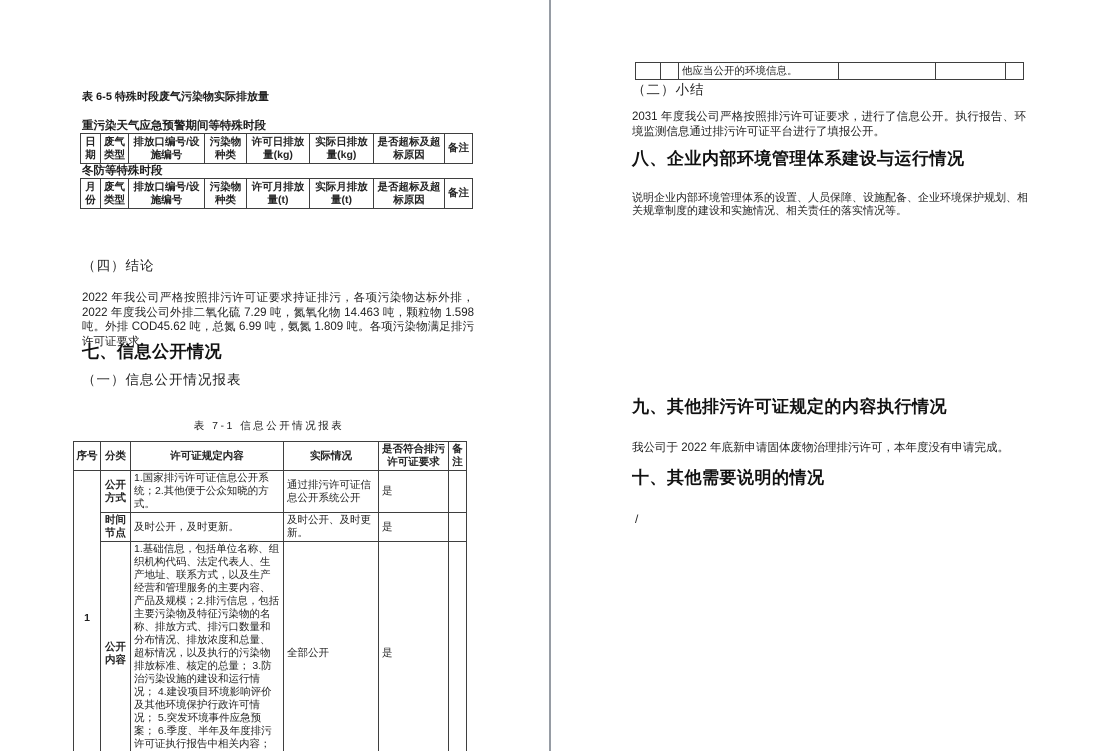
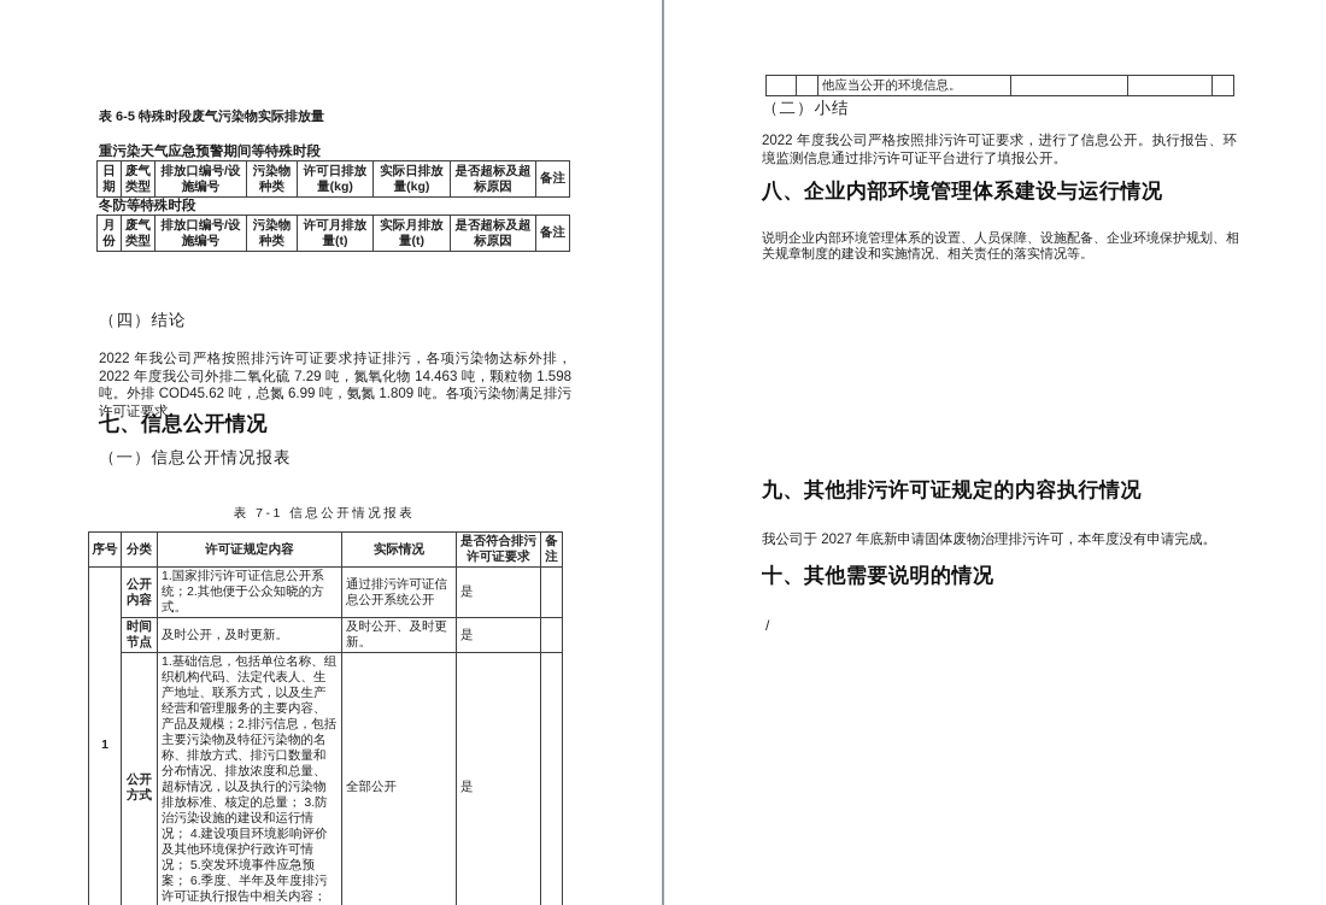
  表 6-5 特殊时段废气污染物实际排放量
  重污染天气应急预警期间等特殊时段
  日期	废气类型	排放口编号/设施编号	污染物种类	许可日排放量(kg)	实际日排放量(kg)	是否超标及超标原因	备注
  冬防等特殊时段
  月份	废气类型	排放口编号/设施编号	污染物种类	许可月排放量(t)	实际月排放量(t)	是否超标及超标原因	备注
  （四）结论
  2022 年我公司严格按照排污许可证要求持证排污，各项污染物达标外排，2022 年度我公司外排二氧化硫 7.29 吨，氮氧化物 14.463 吨，颗粒物 1.598 吨。外排 COD45.62 吨，总氮 6.99 吨，氨氮 1.809 吨。各项污染物满足排污许可证要求。
  七、信息公开情况
  （一）信息公开情况报表
  表 7-1 信息公开情况报表
  序号	分类	许可证规定内容	实际情况	是否符合排污许可证要求	备注
- 1	公开方式	1.国家排污许可证信息公开系统；2.其他便于公众知晓的方式。	通过排污许可证信息公开系统公开	是
+ 1	公开内容	1.国家排污许可证信息公开系统；2.其他便于公众知晓的方式。	通过排污许可证信息公开系统公开	是
  时间节点	及时公开，及时更新。	及时公开、及时更新。	是
- 公开内容	1.基础信息，包括单位名称、组织机构代码、法定代表人、生产地址、联系方式，以及生产经营和管理服务的主要内容、产品及规模；2.排污信息，包括主要污染物及特征污染物的名称、排放方式、排污口数量和分布情况、排放浓度和总量、超标情况，以及执行的污染物排放标准、核定的总量； 3.防治污染设施的建设和运行情况； 4.建设项目环境影响评价及其他环境保护行政许可情况； 5.突发环境事件应急预案； 6.季度、半年及年度排污许可证执行报告中相关内容；	全部公开	是
+ 公开方式	1.基础信息，包括单位名称、组织机构代码、法定代表人、生产地址、联系方式，以及生产经营和管理服务的主要内容、产品及规模；2.排污信息，包括主要污染物及特征污染物的名称、排放方式、排污口数量和分布情况、排放浓度和总量、超标情况，以及执行的污染物排放标准、核定的总量； 3.防治污染设施的建设和运行情况； 4.建设项目环境影响评价及其他环境保护行政许可情况； 5.突发环境事件应急预案； 6.季度、半年及年度排污许可证执行报告中相关内容；	全部公开	是
  		他应当公开的环境信息。
  （二）小结
- 2031 年度我公司严格按照排污许可证要求，进行了信息公开。执行报告、环境监测信息通过排污许可证平台进行了填报公开。
+ 2022 年度我公司严格按照排污许可证要求，进行了信息公开。执行报告、环境监测信息通过排污许可证平台进行了填报公开。
  八、企业内部环境管理体系建设与运行情况
  说明企业内部环境管理体系的设置、人员保障、设施配备、企业环境保护规划、相关规章制度的建设和实施情况、相关责任的落实情况等。
  九、其他排污许可证规定的内容执行情况
- 我公司于 2022 年底新申请固体废物治理排污许可，本年度没有申请完成。
+ 我公司于 2027 年底新申请固体废物治理排污许可，本年度没有申请完成。
  十、其他需要说明的情况
  /
